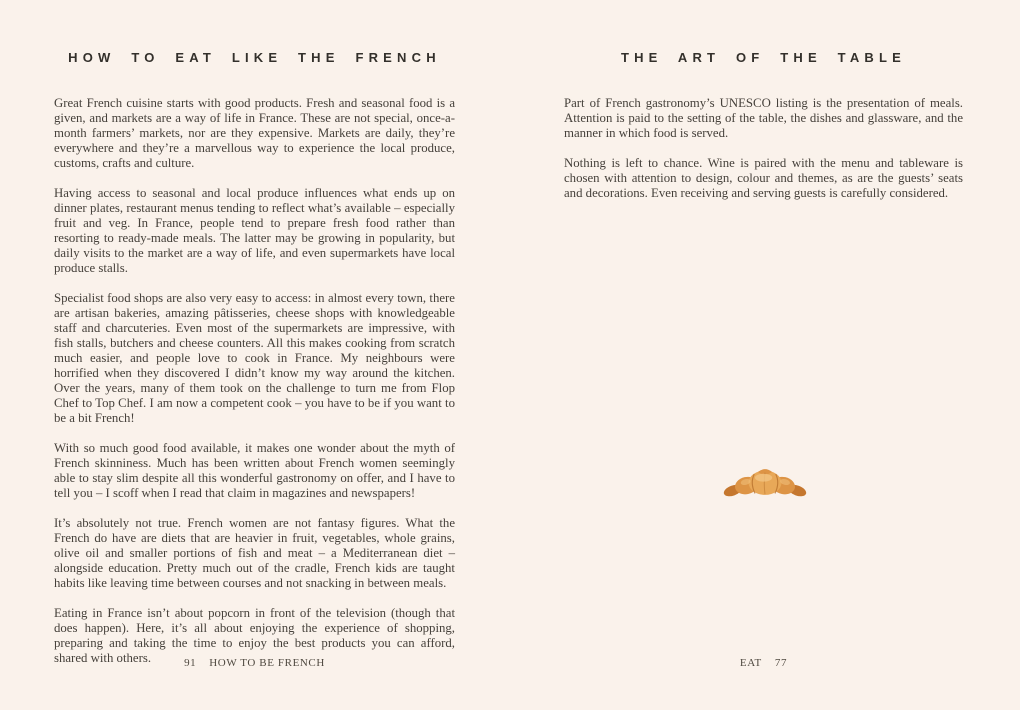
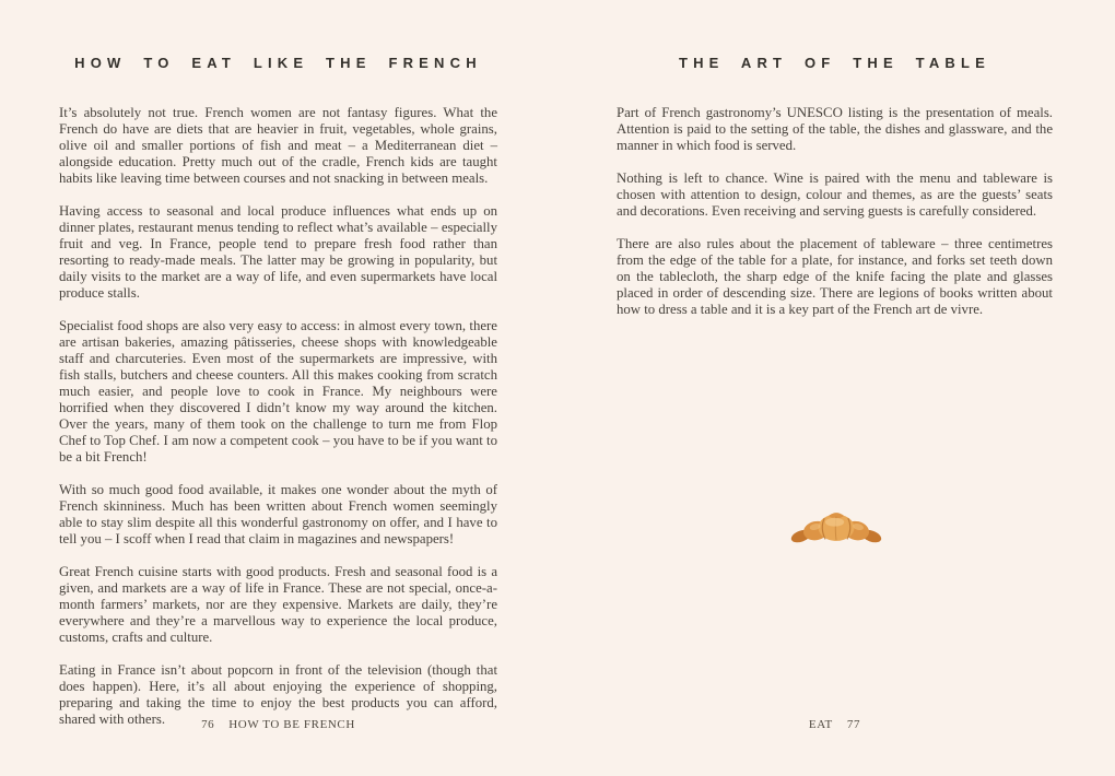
  HOW TO EAT LIKE THE FRENCH
- Great French cuisine starts with good products. Fresh and seasonal food is a given, and markets are a way of life in France. These are not special, once-a-month farmers’ markets, nor are they expensive. Markets are daily, they’re everywhere and they’re a marvellous way to experience the local produce, customs, crafts and culture.
+ It’s absolutely not true. French women are not fantasy figures. What the French do have are diets that are heavier in fruit, vegetables, whole grains, olive oil and smaller portions of fish and meat – a Mediterranean diet – alongside education. Pretty much out of the cradle, French kids are taught habits like leaving time between courses and not snacking in between meals.
  Having access to seasonal and local produce influences what ends up on dinner plates, restaurant menus tending to reflect what’s available – especially fruit and veg. In France, people tend to prepare fresh food rather than resorting to ready-made meals. The latter may be growing in popularity, but daily visits to the market are a way of life, and even supermarkets have local produce stalls.
  Specialist food shops are also very easy to access: in almost every town, there are artisan bakeries, amazing pâtisseries, cheese shops with knowledgeable staff and charcuteries. Even most of the supermarkets are impressive, with fish stalls, butchers and cheese counters. All this makes cooking from scratch much easier, and people love to cook in France. My neighbours were horrified when they discovered I didn’t know my way around the kitchen. Over the years, many of them took on the challenge to turn me from Flop Chef to Top Chef. I am now a competent cook – you have to be if you want to be a bit French!
  With so much good food available, it makes one wonder about the myth of French skinniness. Much has been written about French women seemingly able to stay slim despite all this wonderful gastronomy on offer, and I have to tell you – I scoff when I read that claim in magazines and newspapers!
- It’s absolutely not true. French women are not fantasy figures. What the French do have are diets that are heavier in fruit, vegetables, whole grains, olive oil and smaller portions of fish and meat – a Mediterranean diet – alongside education. Pretty much out of the cradle, French kids are taught habits like leaving time between courses and not snacking in between meals.
+ Great French cuisine starts with good products. Fresh and seasonal food is a given, and markets are a way of life in France. These are not special, once-a-month farmers’ markets, nor are they expensive. Markets are daily, they’re everywhere and they’re a marvellous way to experience the local produce, customs, crafts and culture.
  Eating in France isn’t about popcorn in front of the television (though that does happen). Here, it’s all about enjoying the experience of shopping, preparing and taking the time to enjoy the best products you can afford, shared with others.
- 91 HOW TO BE FRENCH
+ 76 HOW TO BE FRENCH
  THE ART OF THE TABLE
  Part of French gastronomy’s UNESCO listing is the presentation of meals. Attention is paid to the setting of the table, the dishes and glassware, and the manner in which food is served.
  Nothing is left to chance. Wine is paired with the menu and tableware is chosen with attention to design, colour and themes, as are the guests’ seats and decorations. Even receiving and serving guests is carefully considered.
+ There are also rules about the placement of tableware – three centimetres from the edge of the table for a plate, for instance, and forks set teeth down on the tablecloth, the sharp edge of the knife facing the plate and glasses placed in order of descending size. There are legions of books written about how to dress a table and it is a key part of the French art de vivre.
  EAT 77
